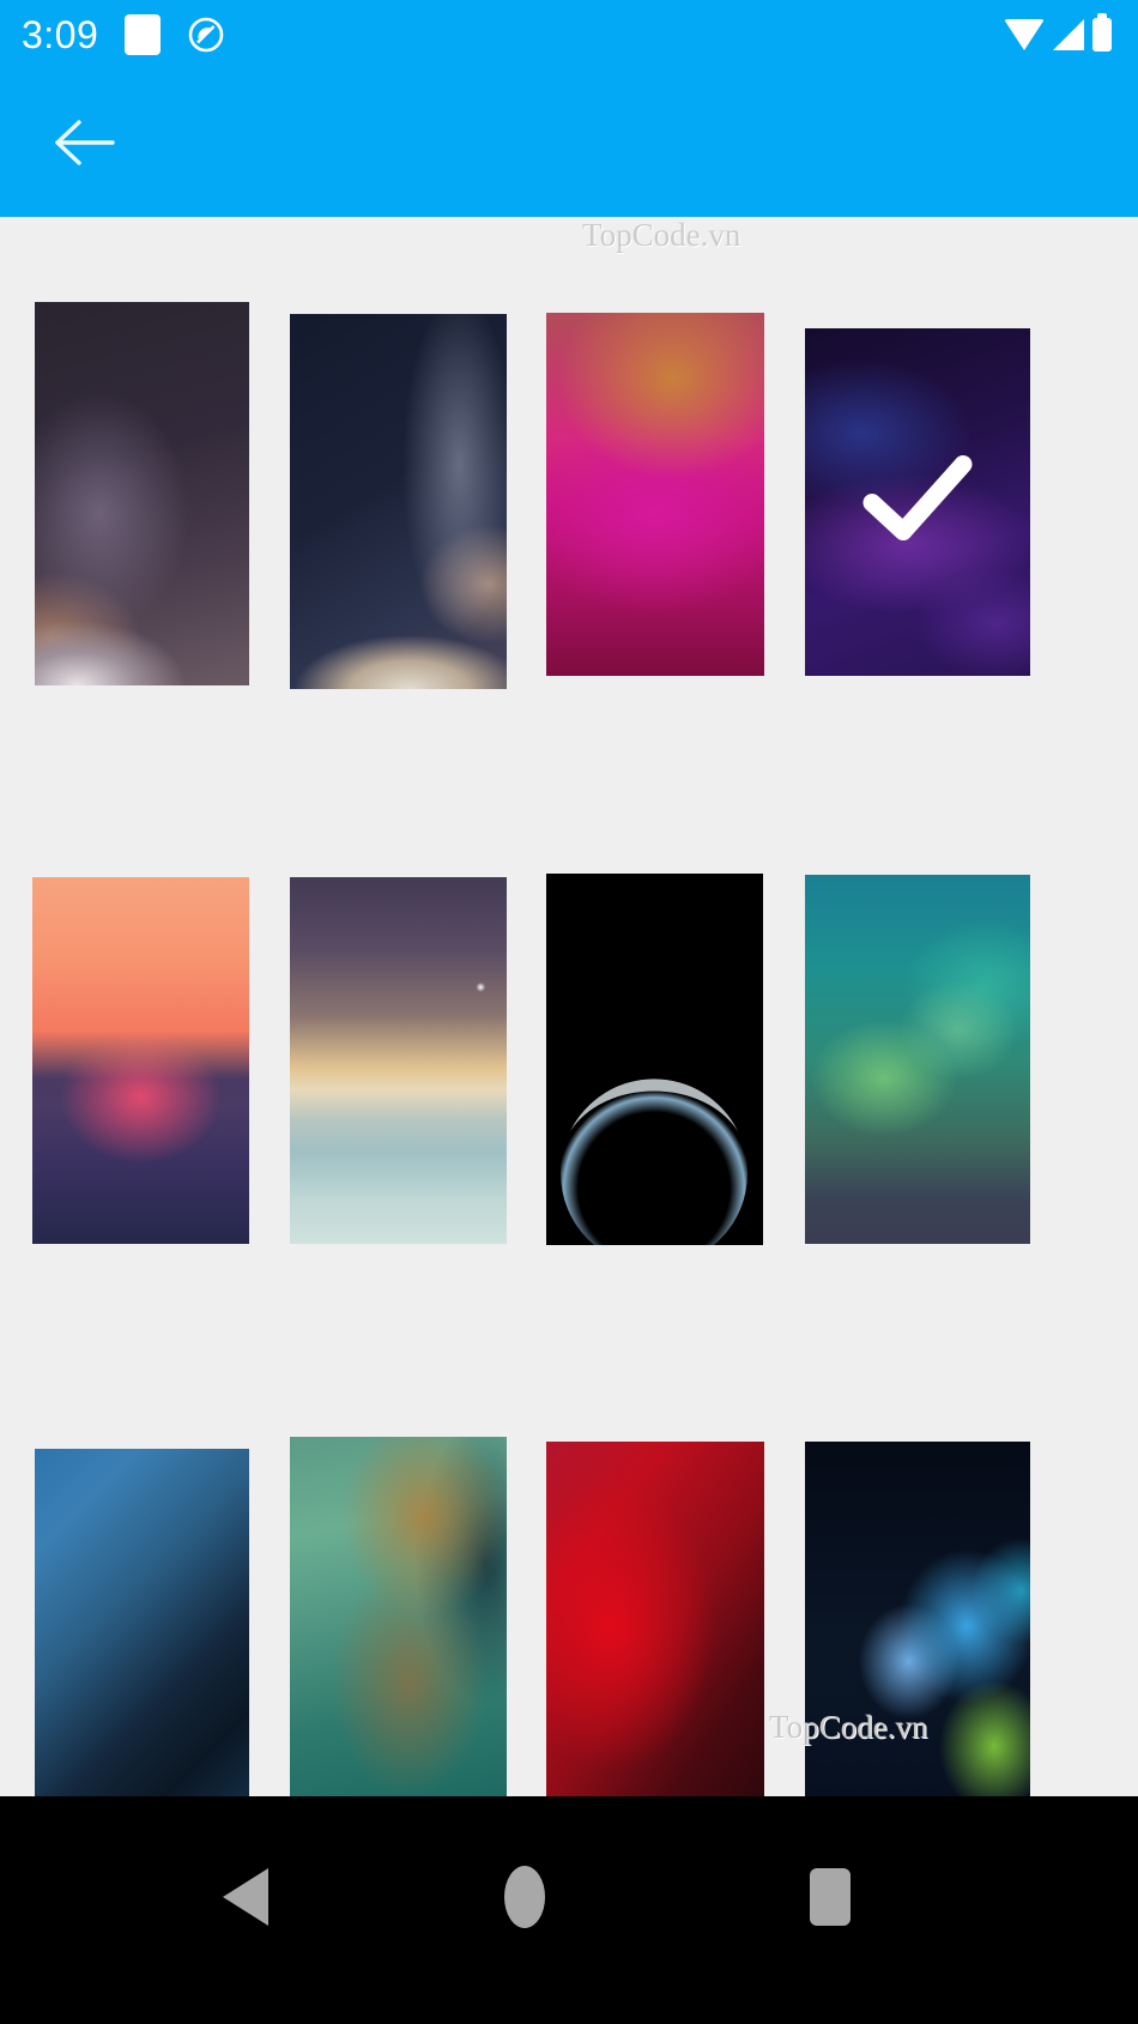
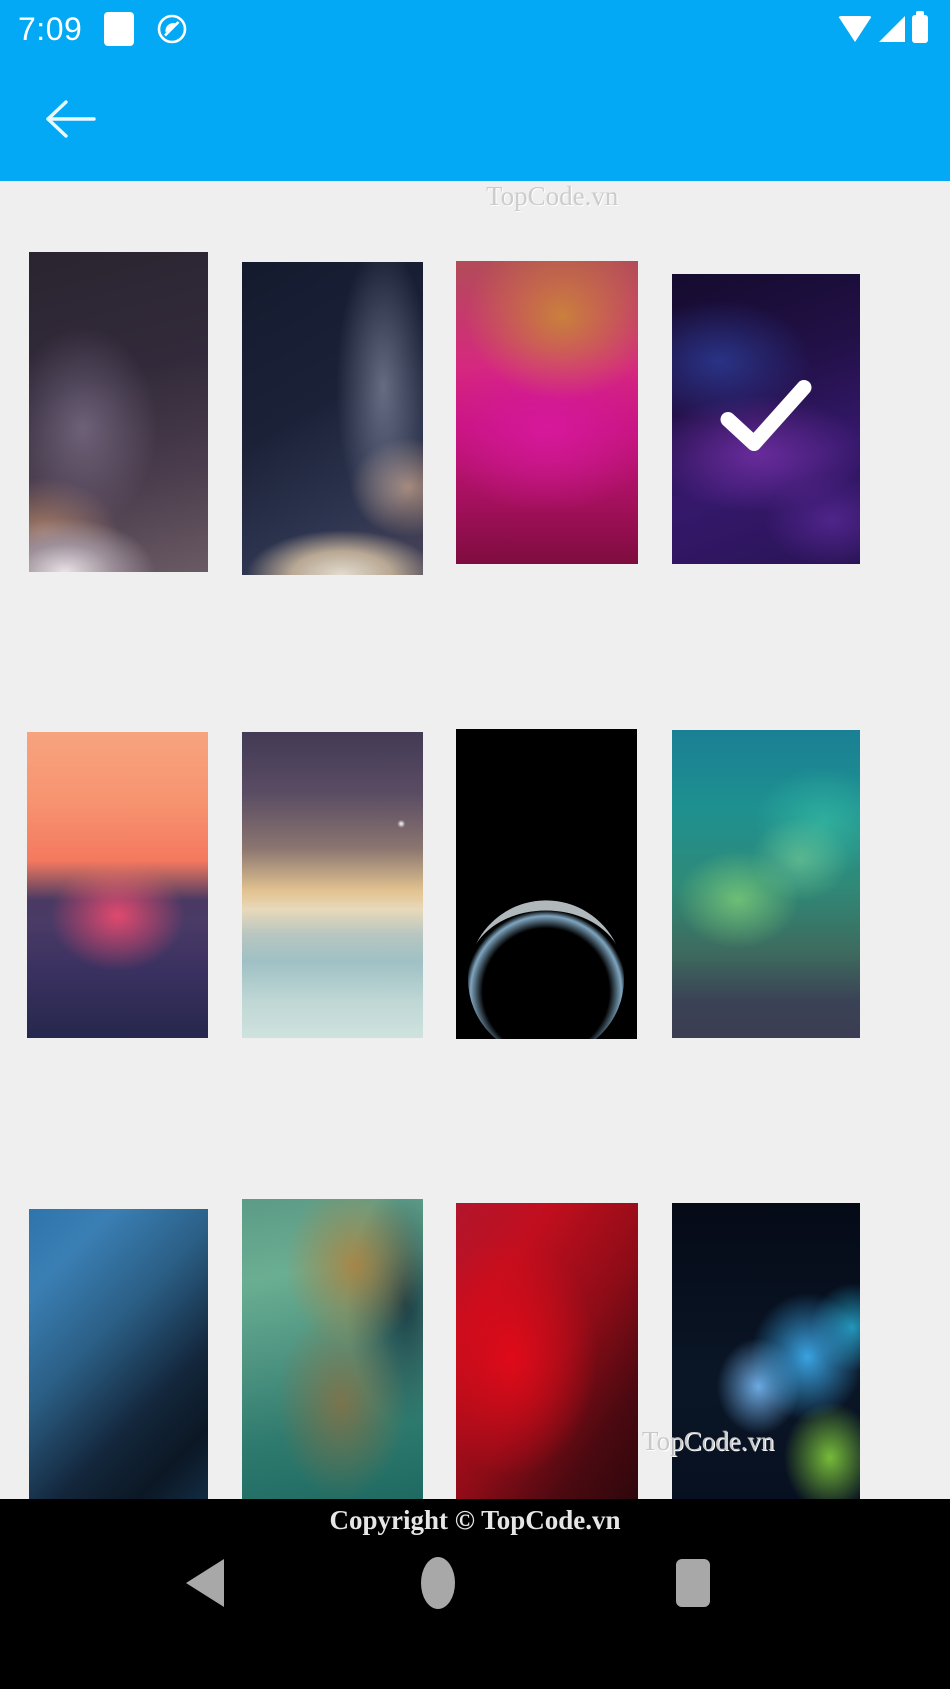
- 3:09
+ 7:09
  TopCode.vn
  TopCode.vn
+ Copyright © TopCode.vn
